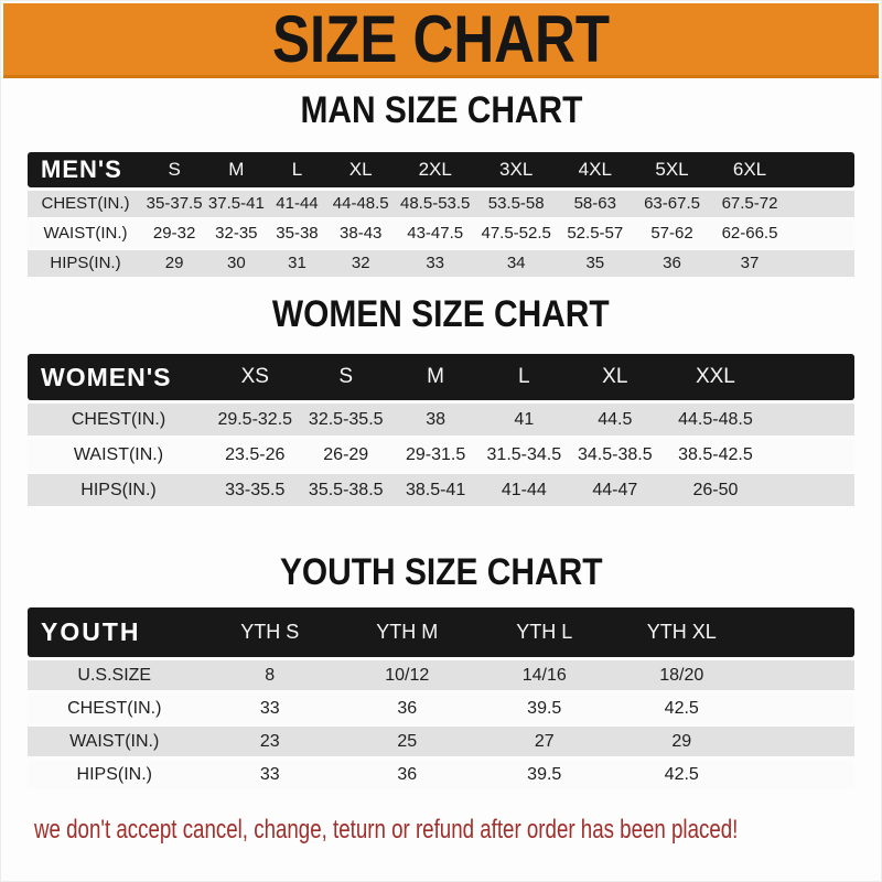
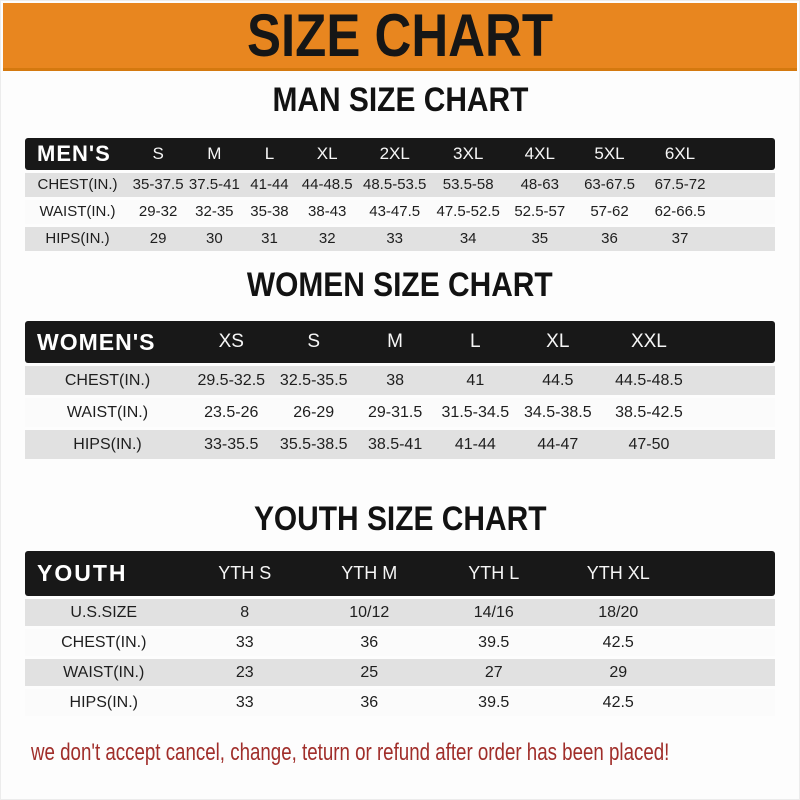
  SIZE CHART
  MAN SIZE CHART
  MEN'S	S	M	L	XL	2XL	3XL	4XL	5XL	6XL
- CHEST(IN.)	35-37.5	37.5-41	41-44	44-48.5	48.5-53.5	53.5-58	58-63	63-67.5	67.5-72
+ CHEST(IN.)	35-37.5	37.5-41	41-44	44-48.5	48.5-53.5	53.5-58	48-63	63-67.5	67.5-72
  WAIST(IN.)	29-32	32-35	35-38	38-43	43-47.5	47.5-52.5	52.5-57	57-62	62-66.5
  HIPS(IN.)	29	30	31	32	33	34	35	36	37
  WOMEN SIZE CHART
  WOMEN'S	XS	S	M	L	XL	XXL
  CHEST(IN.)	29.5-32.5	32.5-35.5	38	41	44.5	44.5-48.5
  WAIST(IN.)	23.5-26	26-29	29-31.5	31.5-34.5	34.5-38.5	38.5-42.5
- HIPS(IN.)	33-35.5	35.5-38.5	38.5-41	41-44	44-47	26-50
+ HIPS(IN.)	33-35.5	35.5-38.5	38.5-41	41-44	44-47	47-50
  YOUTH SIZE CHART
  YOUTH	YTH S	YTH M	YTH L	YTH XL
  U.S.SIZE	8	10/12	14/16	18/20
  CHEST(IN.)	33	36	39.5	42.5
  WAIST(IN.)	23	25	27	29
  HIPS(IN.)	33	36	39.5	42.5
  we don't accept cancel, change, teturn or refund after order has been placed!
